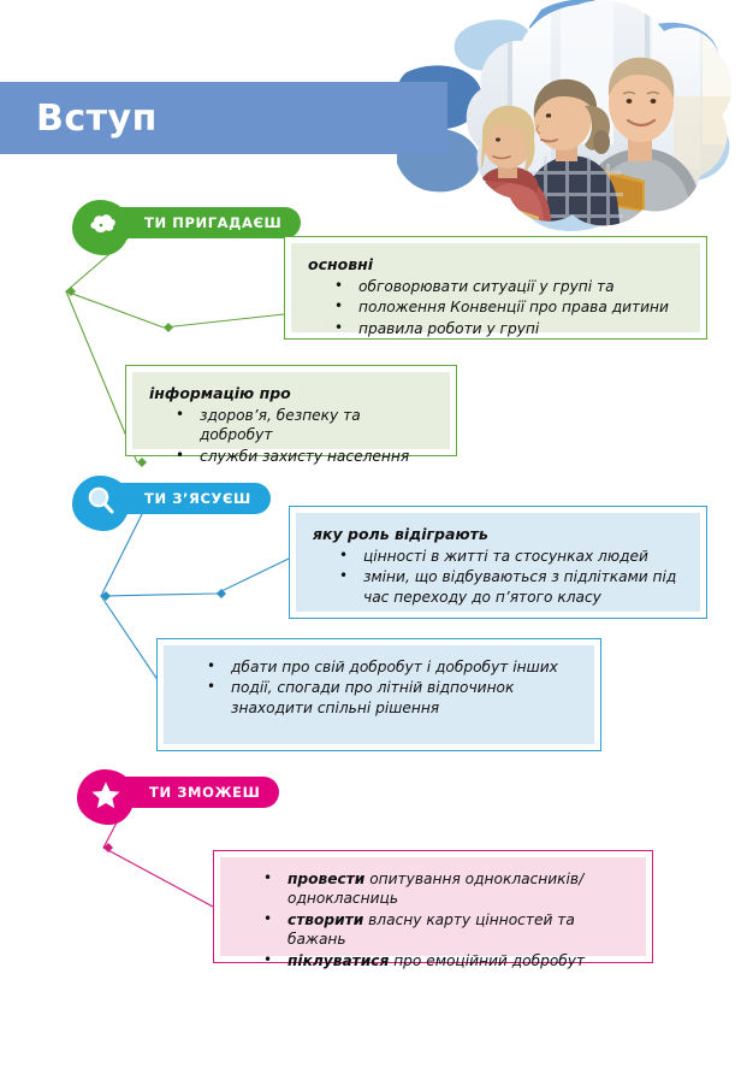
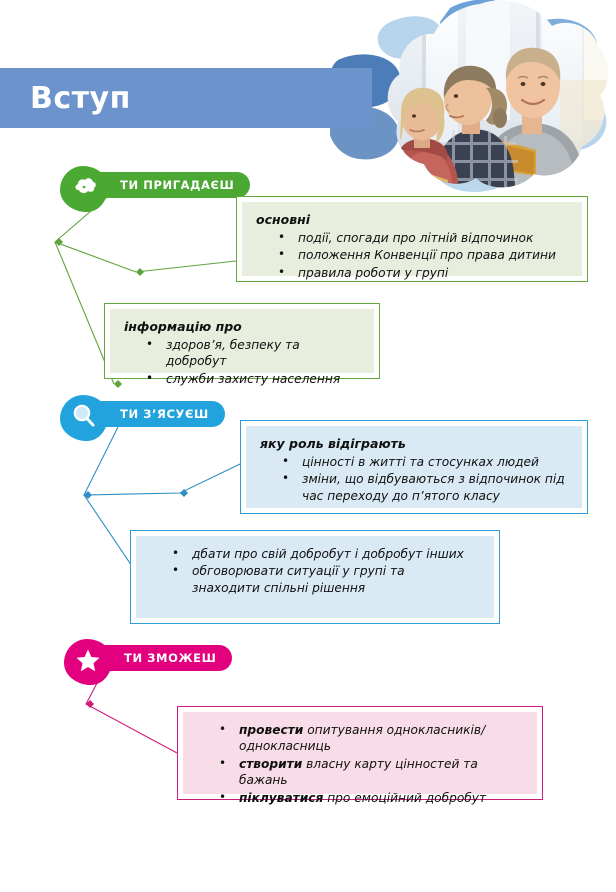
  Вступ
  ТИ ПРИГАДАЄШ
  основні
- обговорювати ситуації у групі та
+ події, спогади про літній відпочинок
  положення Конвенції про права дитини
  правила роботи у групі
  інформацію про
  здоров’я, безпеку та добробут
  служби захисту населення
  ТИ З’ЯСУЄШ
  яку роль відіграють
  цінності в житті та стосунках людей
- зміни, що відбуваються з підлітками під
+ зміни, що відбуваються з відпочинок під
  час переходу до п’ятого класу
  дбати про свій добробут і добробут інших
- події, спогади про літній відпочинок
+ обговорювати ситуації у групі та
  знаходити спільні рішення
  ТИ ЗМОЖЕШ
  провести опитування однокласників/
  однокласниць
  створити власну карту цінностей та бажань
  піклуватися про емоційний добробут
